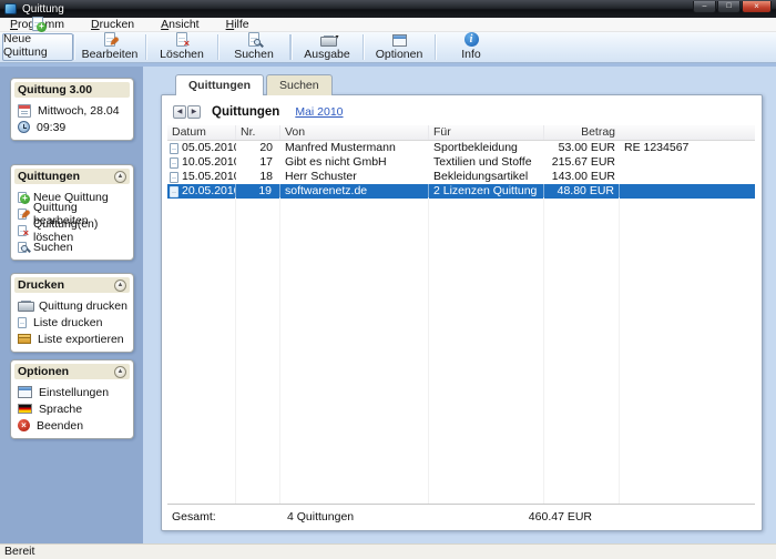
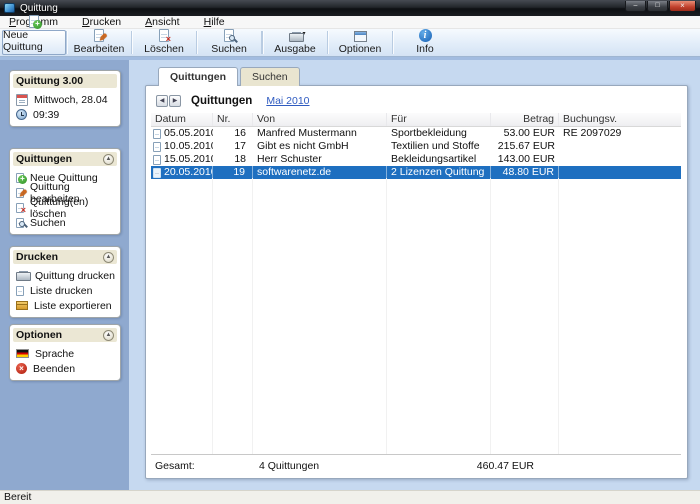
  Quittung
  ×
  Drucken
  Ansicht
  Hilfe
  Neue Quittung
  Bearbeiten
  Löschen
  Suchen
  Ausgabe
  Optionen
  Info
  Quittung 3.00
  Mittwoch, 28.04
  09:39
  Quittungen
  Neue Quittung
  Quittung bearbeiten
  Quittung(en) löschen
  Suchen
  Drucken
  Quittung drucken
  Liste drucken
  Liste exportieren
  Optionen
- Einstellungen
  Sprache
  Beenden
  Quittungen
  Suchen
  Quittungen
  Mai 2010
  Datum
  Nr.
  Von
  Für
  Betrag
+ Buchungsv.
  05.05.201
- 20
+ 16
  Manfred Mustermann
  Sportbekleidung
  53.00 EUR
- RE 1234567
+ RE 2097029
  10.05.201
  17
  Gibt es nicht GmbH
  Textilien und Stoffe
  215.67 EUR
  15.05.201
  18
  Herr Schuster
  Bekleidungsartikel
  143.00 EUR
  20.05.201
  19
  softwarenetz.de
  2 Lizenzen Quittung
  48.80 EUR
  Gesamt:
  4 Quittungen
  460.47 EUR
  Bereit
